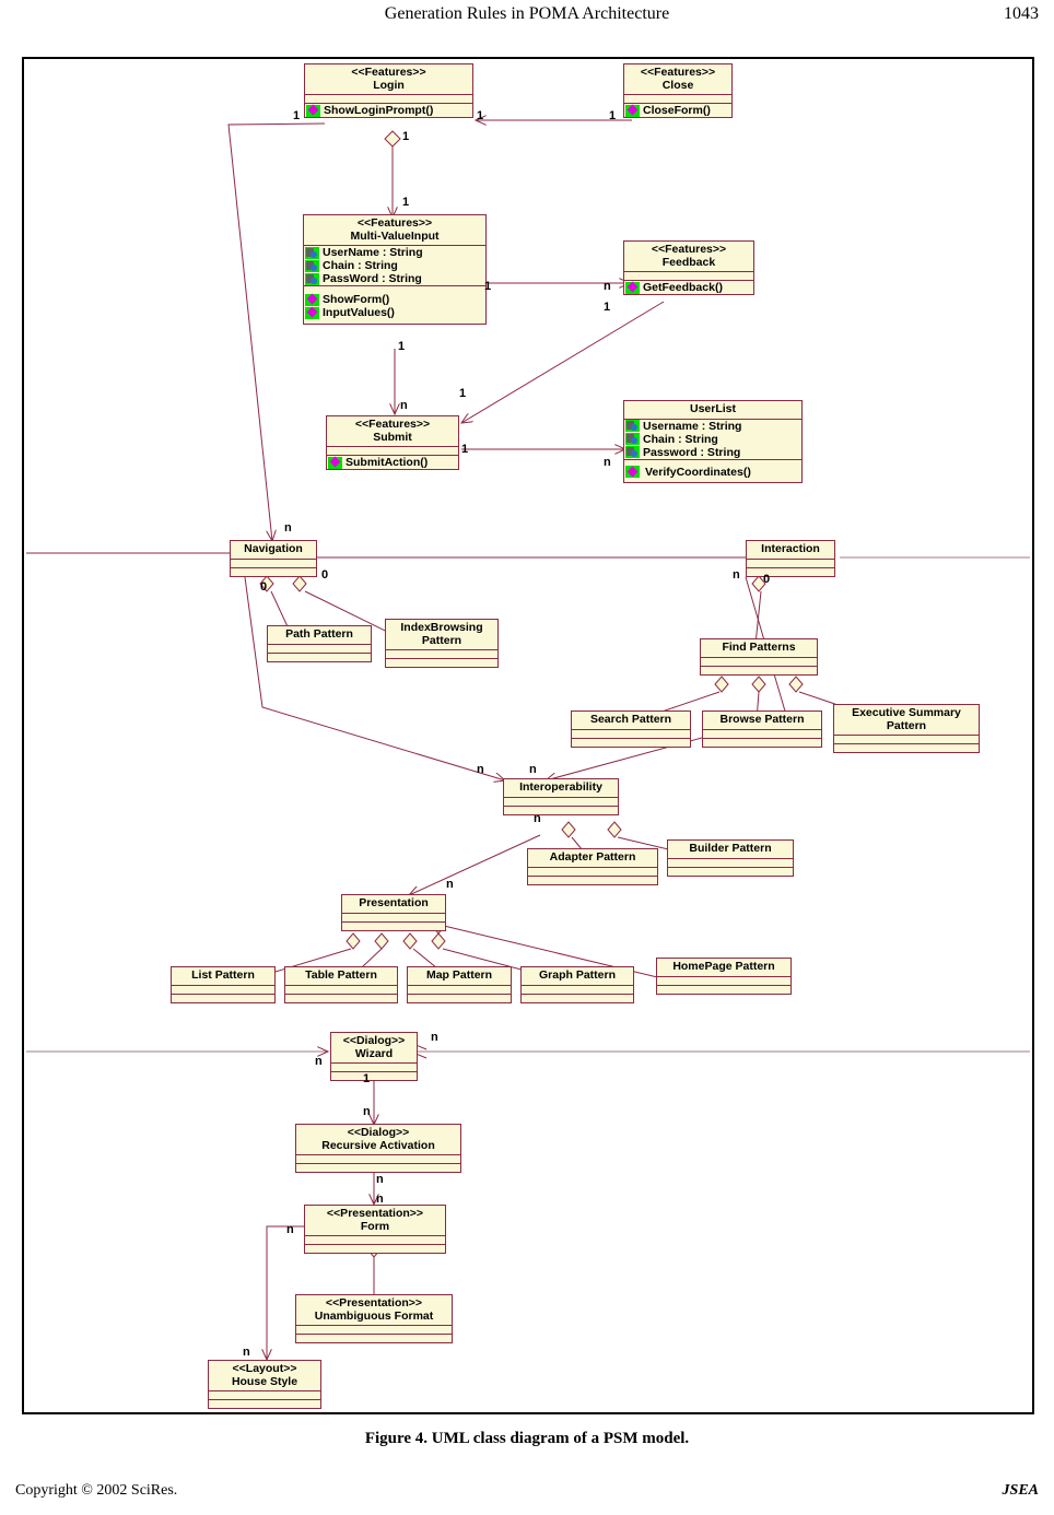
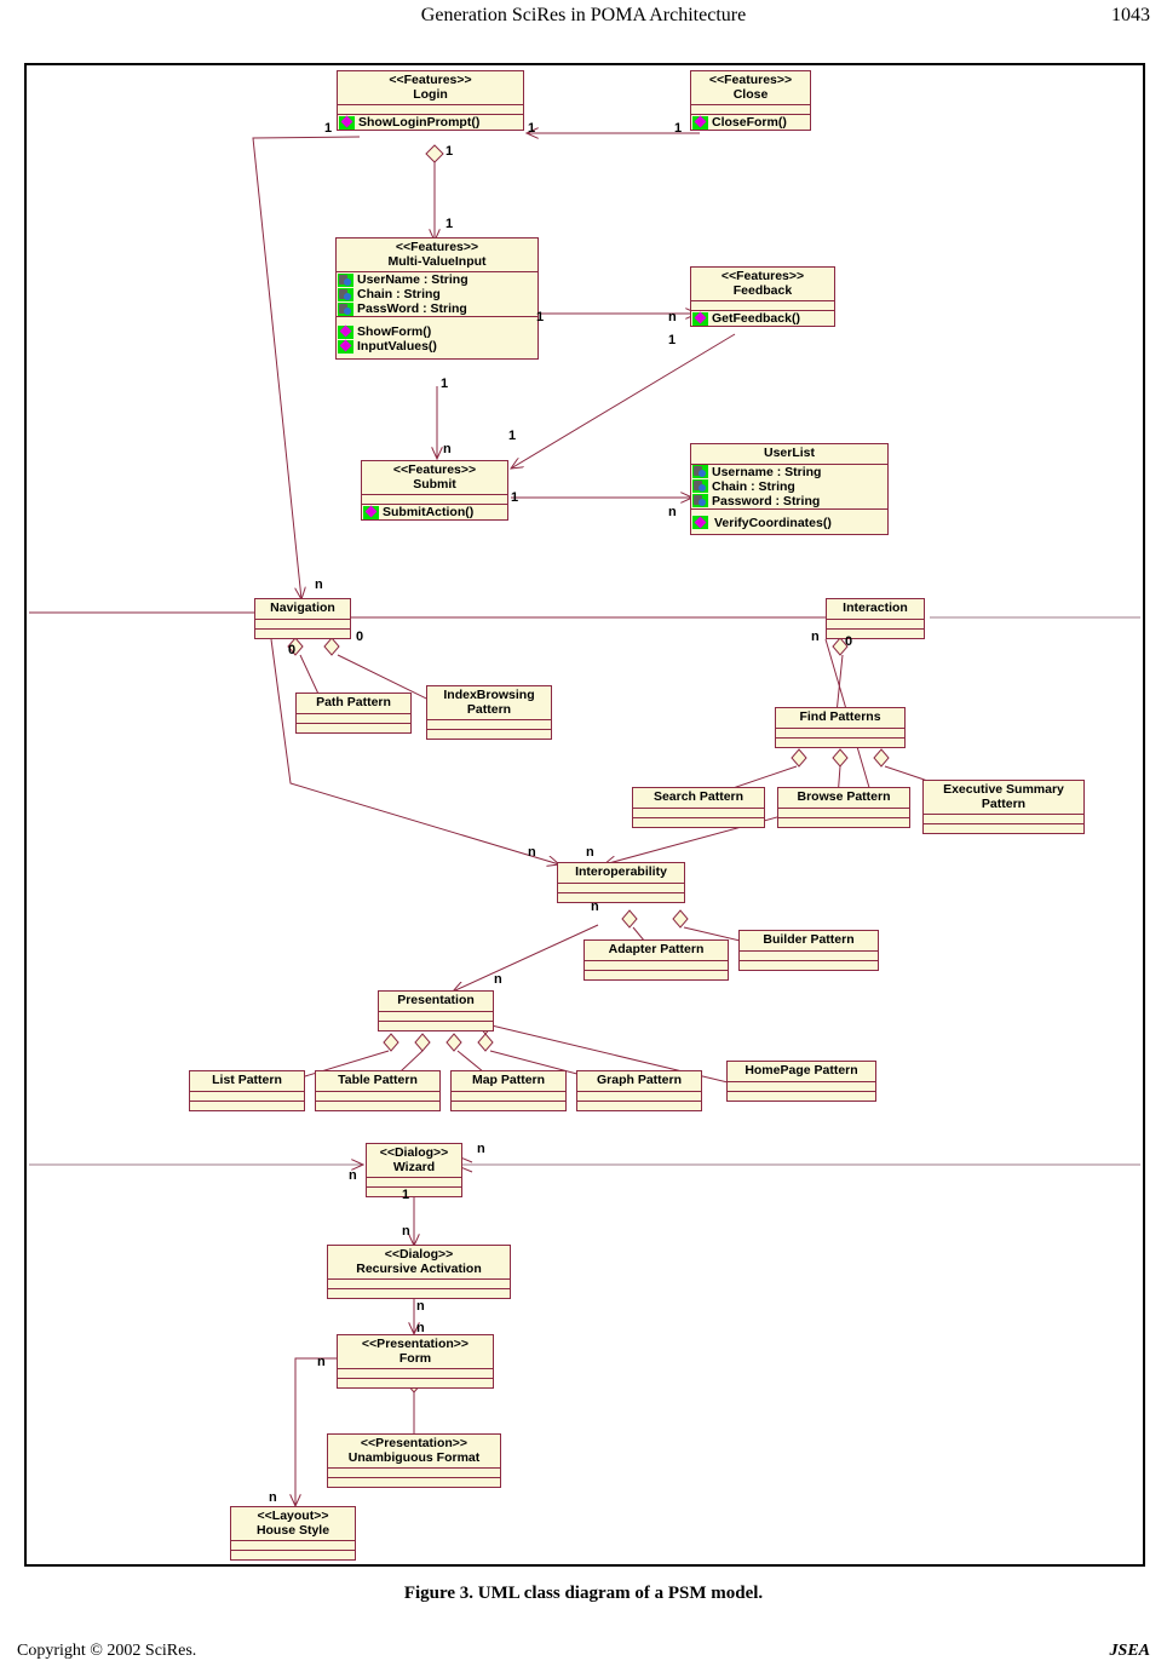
- Generation Rules in POMA Architecture
+ Generation SciRes in POMA Architecture
  1043
  <<Features>>
  Login
  ShowLoginPrompt()
  <<Features>>
  Close
  CloseForm()
  <<Features>>
  Multi-ValueInput
  UserName : String
  Chain : String
  PassWord : String
  ShowForm()
  InputValues()
  <<Features>>
  Feedback
  GetFeedback()
  <<Features>>
  Submit
  SubmitAction()
  UserList
  Username : String
  Chain : String
  Password : String
  VerifyCoordinates()
  Navigation
  Interaction
  Path Pattern
  IndexBrowsing Pattern
  Find Patterns
  Search Pattern
  Browse Pattern
  Executive Summary Pattern
  Interoperability
  Adapter Pattern
  Builder Pattern
  Presentation
  List Pattern
  Table Pattern
  Map Pattern
  Graph Pattern
  HomePage Pattern
  <<Dialog>>
  Wizard
  <<Dialog>>
  Recursive Activation
  <<Presentation>>
  Form
  <<Presentation>>
  Unambiguous Format
  <<Layout>>
  House Style
  1
  1
  1
  1
  1
  1
  n
  1
  1
  1
  n
  1
  n
  n
  0
  0
  n
  0
  n
  n
  n
  n
  n
  n
  1
  n
  n
  n
  n
  n
- Figure 4. UML class diagram of a PSM model.
+ Figure 3. UML class diagram of a PSM model.
  Copyright © 2002 SciRes.
  JSEA
